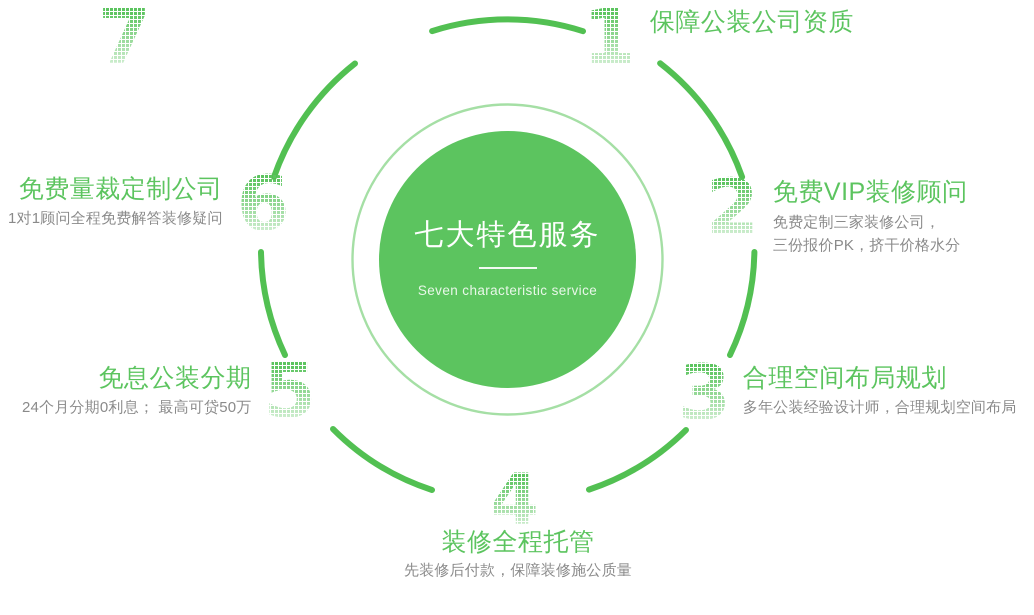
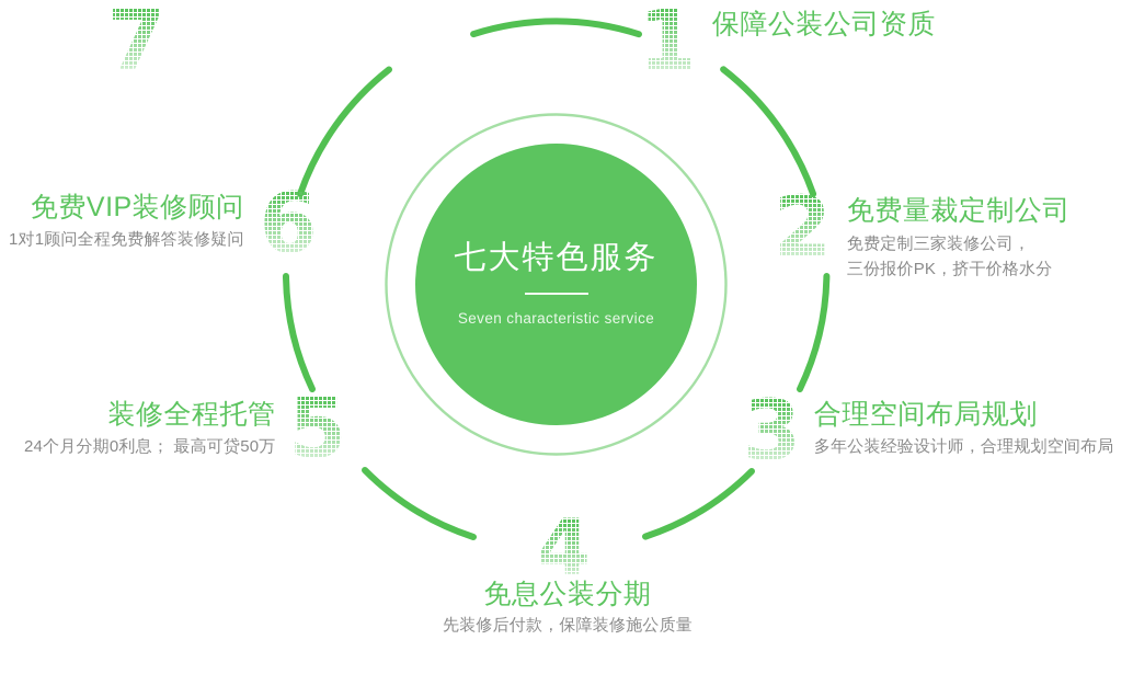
  七大特色服务
  Seven characteristic service
  1
  保障公装公司资质
  2
- 免费VIP装修顾问
+ 免费量裁定制公司
  免费定制三家装修公司，
  三份报价PK，挤干价格水分
  3
  合理空间布局规划
  多年公装经验设计师，合理规划空间布局
  4
- 装修全程托管
+ 免息公装分期
  先装修后付款，保障装修施公质量
  5
- 免息公装分期
+ 装修全程托管
  24个月分期0利息； 最高可贷50万
  6
- 免费量裁定制公司
+ 免费VIP装修顾问
  1对1顾问全程免费解答装修疑问
  7
